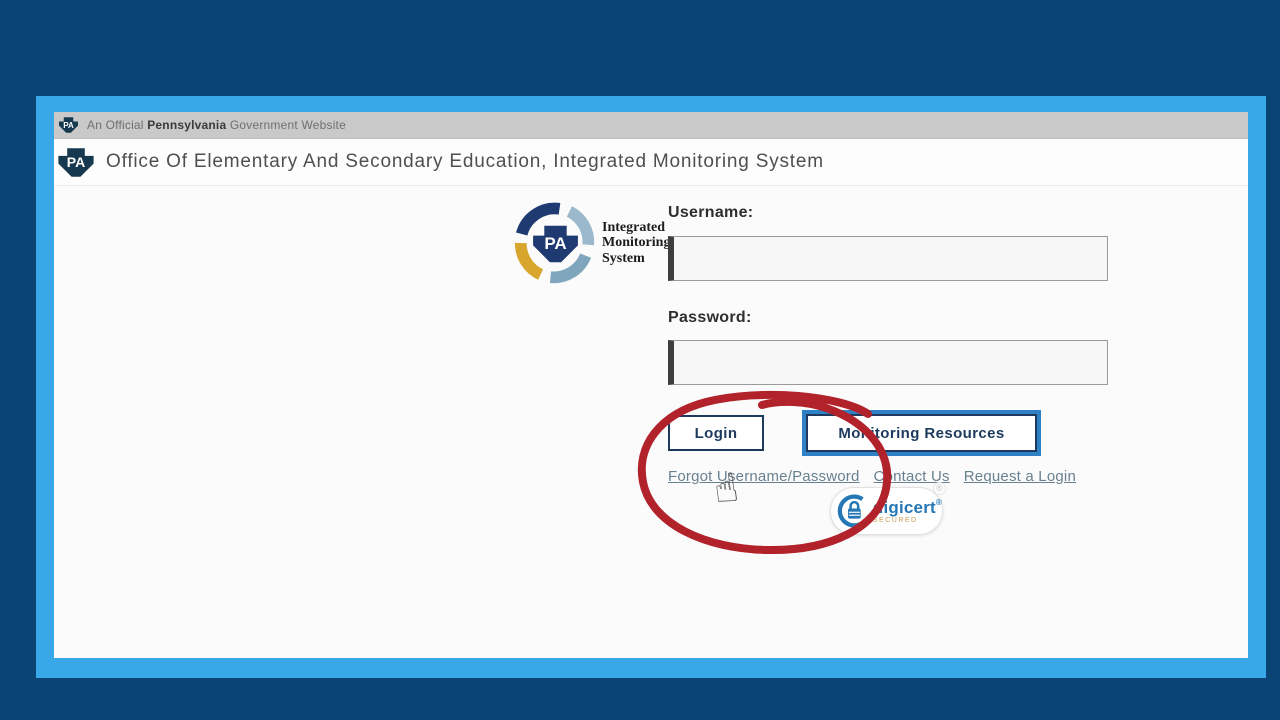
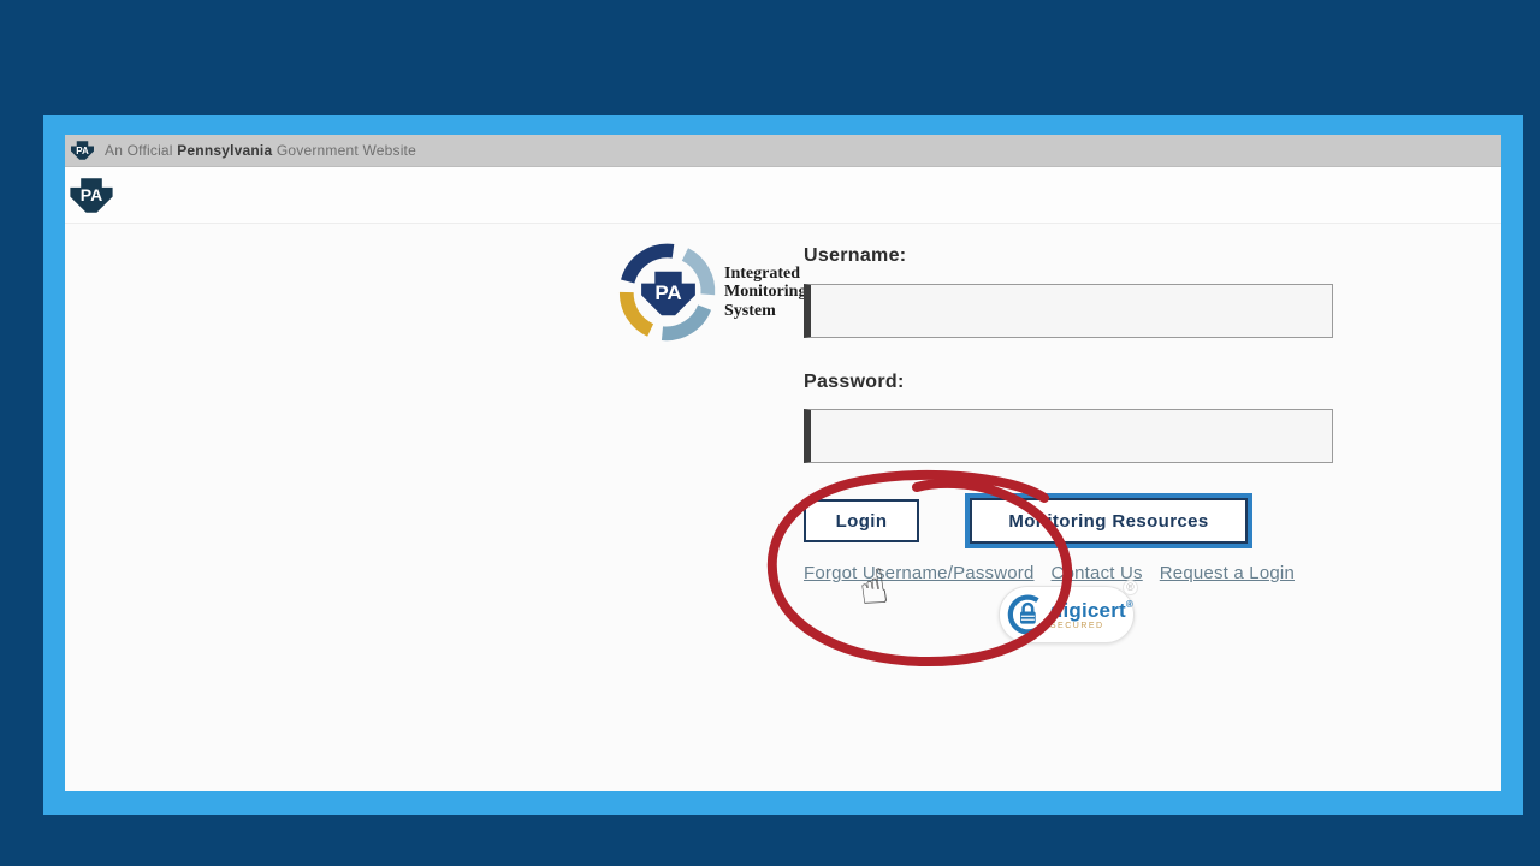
  PA
  An Official Pennsylvania Government Website
  PA
- Office Of Elementary And Secondary Education, Integrated Monitoring System
  PA
  Integrated
  Monitoring
  System
  Username:
  Password:
  Login
  Motoring Resources
  Forgot Username/Password
  Cntact Us
  Request a Login
  igicert®
  ®
